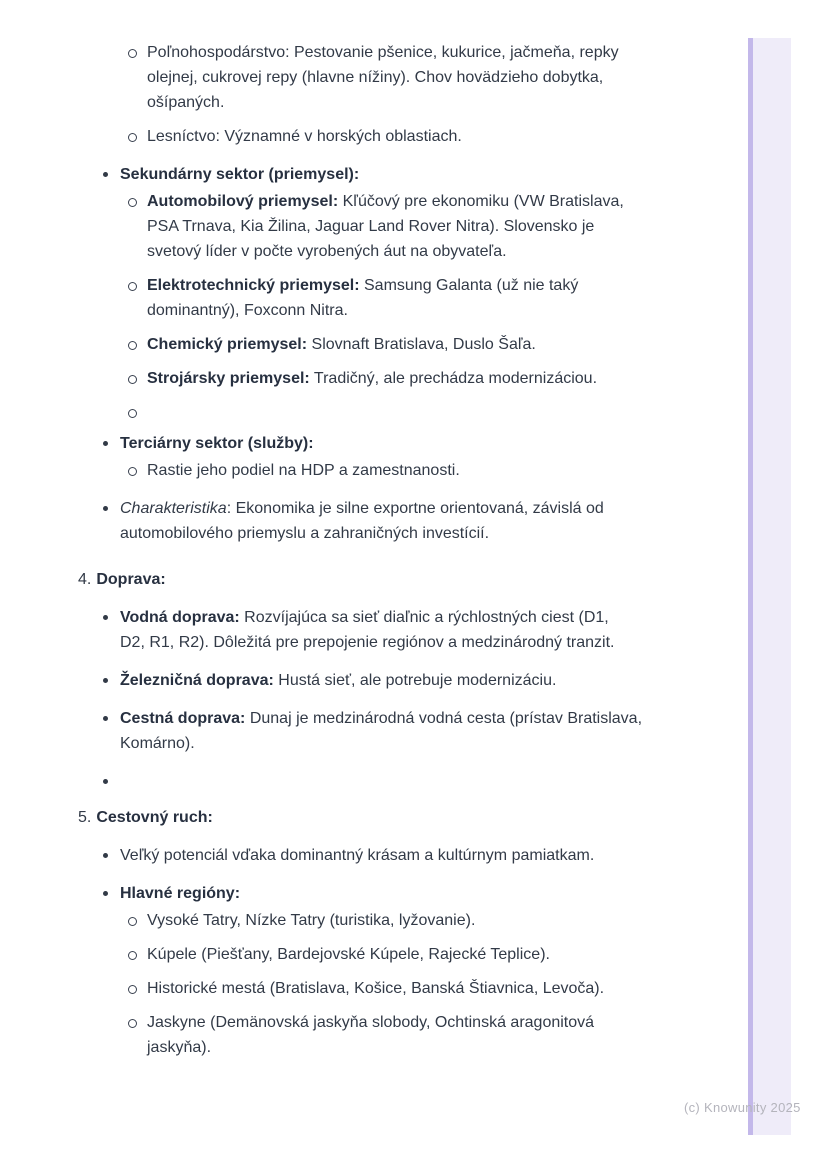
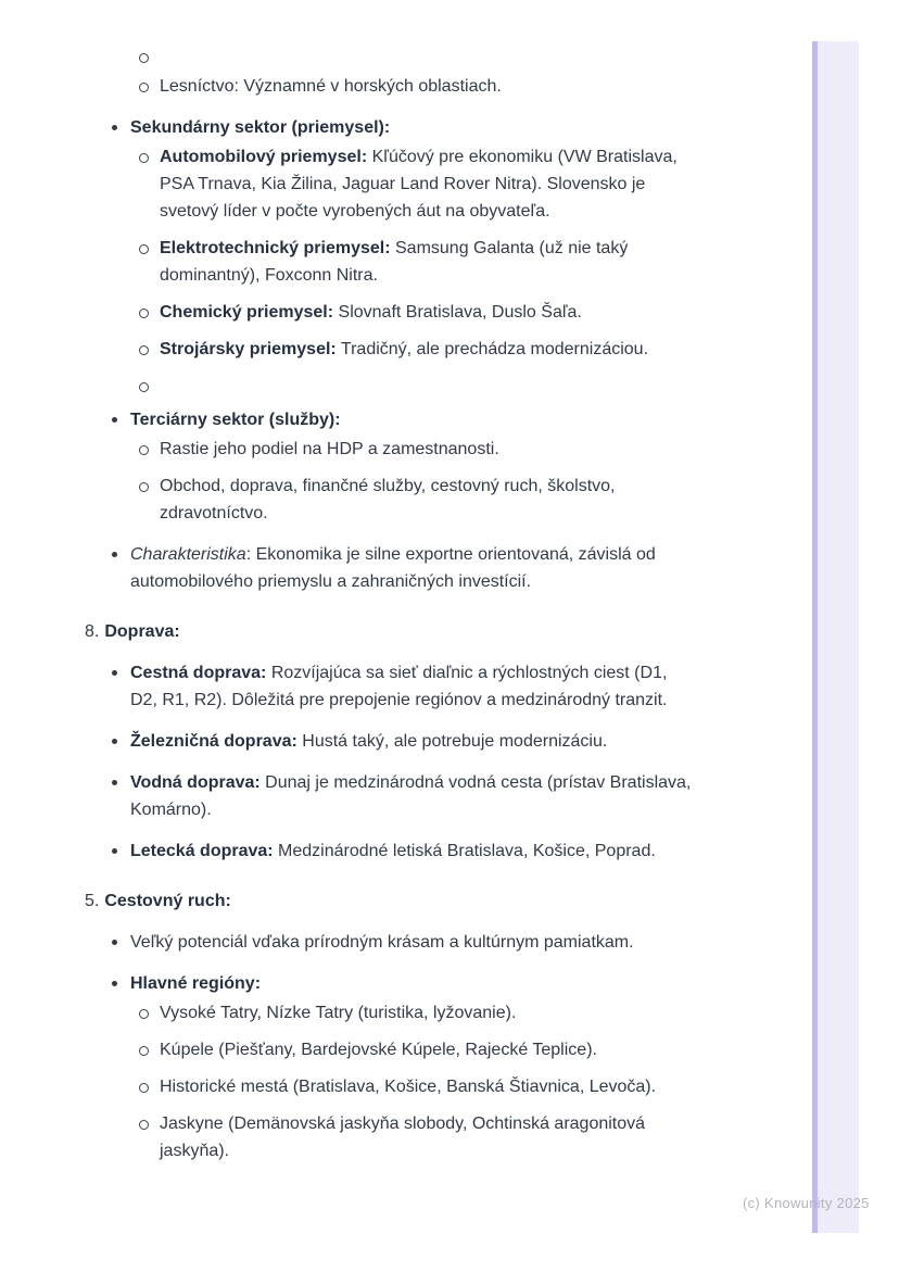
- Poľnohospodárstvo: Pestovanie pšenice, kukurice, jačmeňa, repky
- olejnej, cukrovej repy (hlavne nížiny). Chov hovädzieho dobytka,
- ošípaných.
  Lesníctvo: Významné v horských oblastiach.
  Sekundárny sektor (priemysel):
  Automobilový priemysel: Kľúčový pre ekonomiku (VW Bratislava,
  PSA Trnava, Kia Žilina, Jaguar Land Rover Nitra). Slovensko je
  svetový líder v počte vyrobených áut na obyvateľa.
  Elektrotechnický priemysel: Samsung Galanta (už nie taký
  dominantný), Foxconn Nitra.
  Chemický priemysel: Slovnaft Bratislava, Duslo Šaľa.
  Strojársky priemysel: Tradičný, ale prechádza modernizáciou.
  Terciárny sektor (služby):
  Rastie jeho podiel na HDP a zamestnanosti.
+ Obchod, doprava, finančné služby, cestovný ruch, školstvo,
+ zdravotníctvo.
  Charakteristika: Ekonomika je silne exportne orientovaná, závislá od
  automobilového priemyslu a zahraničných investícií.
- 4.
+ 8.
  Doprava:
- Vodná doprava: Rozvíjajúca sa sieť diaľnic a rýchlostných ciest (D1,
+ Cestná doprava: Rozvíjajúca sa sieť diaľnic a rýchlostných ciest (D1,
  D2, R1, R2). Dôležitá pre prepojenie regiónov a medzinárodný tranzit.
- Železničná doprava: Hustá sieť, ale potrebuje modernizáciu.
+ Železničná doprava: Hustá taký, ale potrebuje modernizáciu.
- Cestná doprava: Dunaj je medzinárodná vodná cesta (prístav Bratislava,
+ Vodná doprava: Dunaj je medzinárodná vodná cesta (prístav Bratislava,
  Komárno).
+ Letecká doprava: Medzinárodné letiská Bratislava, Košice, Poprad.
  5.
  Cestovný ruch:
- Veľký potenciál vďaka dominantný krásam a kultúrnym pamiatkam.
+ Veľký potenciál vďaka prírodným krásam a kultúrnym pamiatkam.
  Hlavné regióny:
  Vysoké Tatry, Nízke Tatry (turistika, lyžovanie).
  Kúpele (Piešťany, Bardejovské Kúpele, Rajecké Teplice).
  Historické mestá (Bratislava, Košice, Banská Štiavnica, Levoča).
  Jaskyne (Demänovská jaskyňa slobody, Ochtinská aragonitová
  jaskyňa).
  (c) Knowunity 2025
